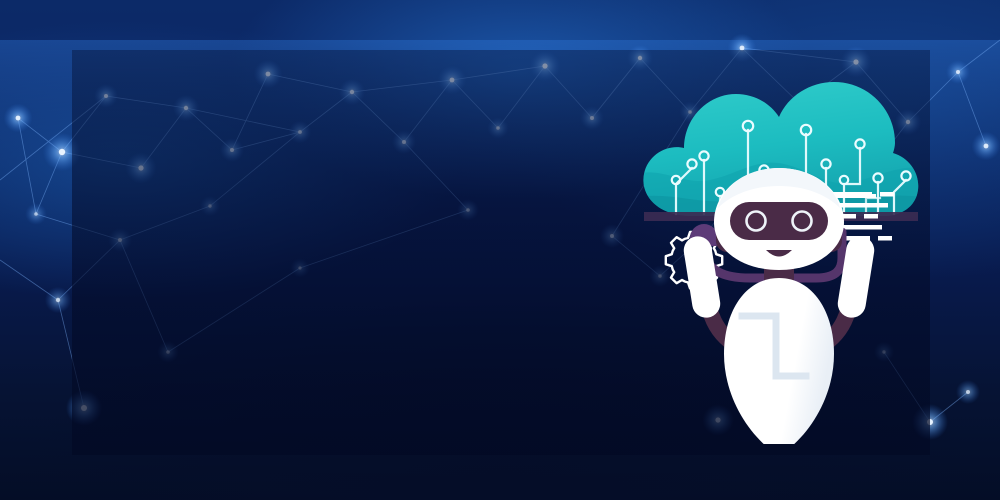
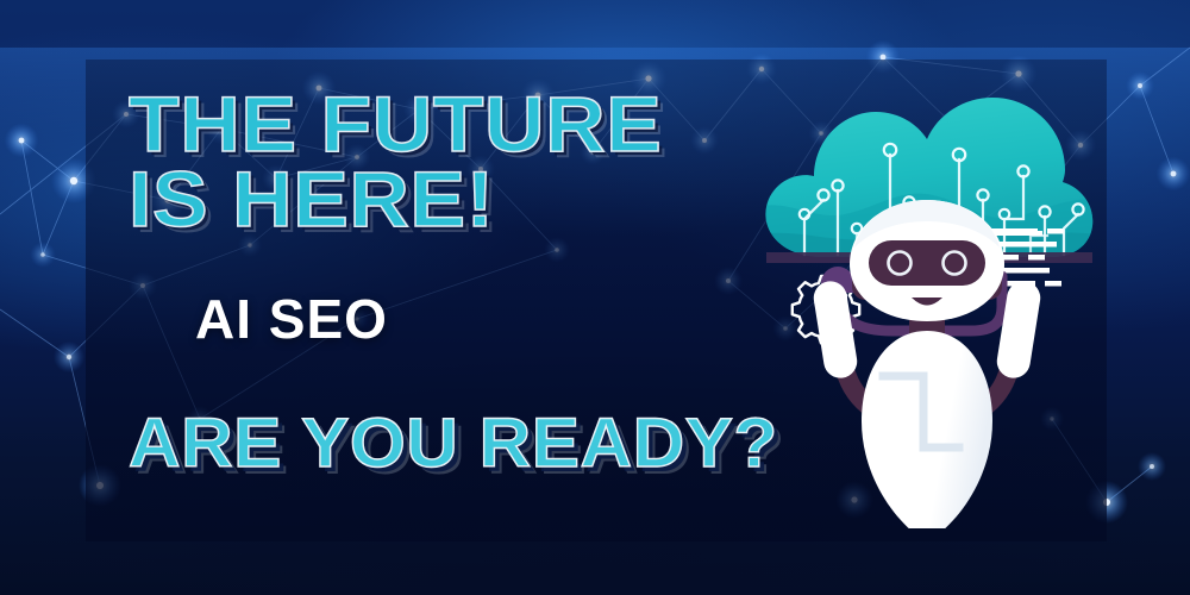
+ THE FUTURE
+ IS HERE!
+ AI SEO
+ ARE YOU READY?
